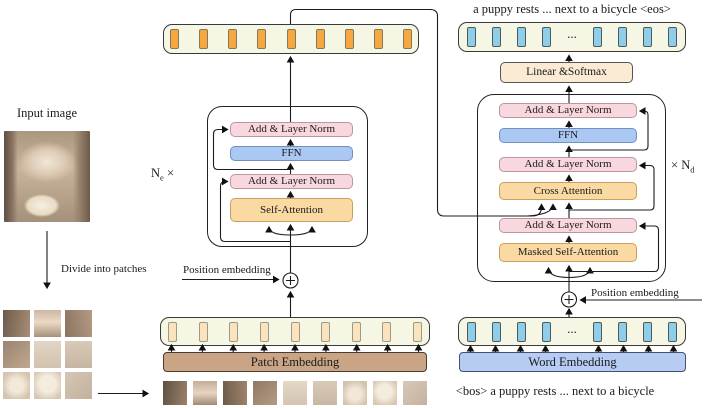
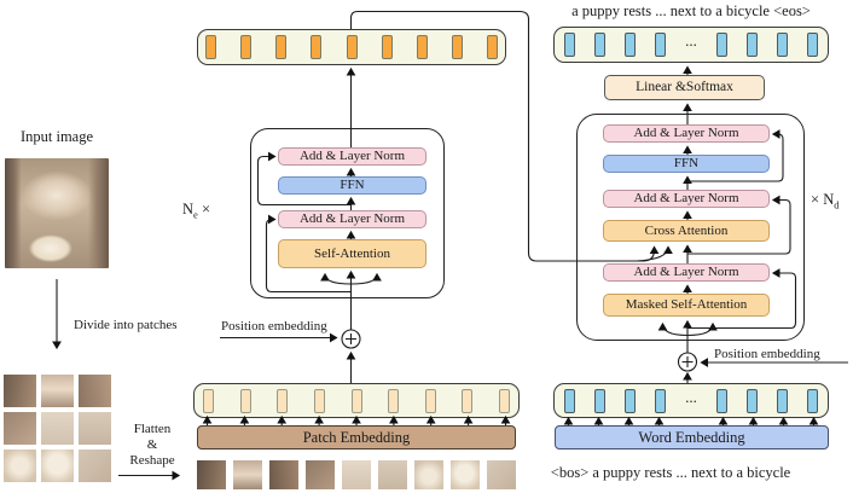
  Input image
  Divide into patches
+ Flatten
+ &
+ Reshape
  Patch Embedding
  Ne ×
  Add & Layer Norm
  FFN
  Add & Layer Norm
  Self-Attention
  Position embedding
  a puppy rests ... next to a bicycle <eos>
  ...
  Linear &Softmax
  Add & Layer Norm
  FFN
  Add & Layer Norm
  Cross Attention
  Add & Layer Norm
  Masked Self-Attention
  × Nd
  Position embedding
  ...
  Word Embedding
  <bos> a puppy rests ... next to a bicycle
